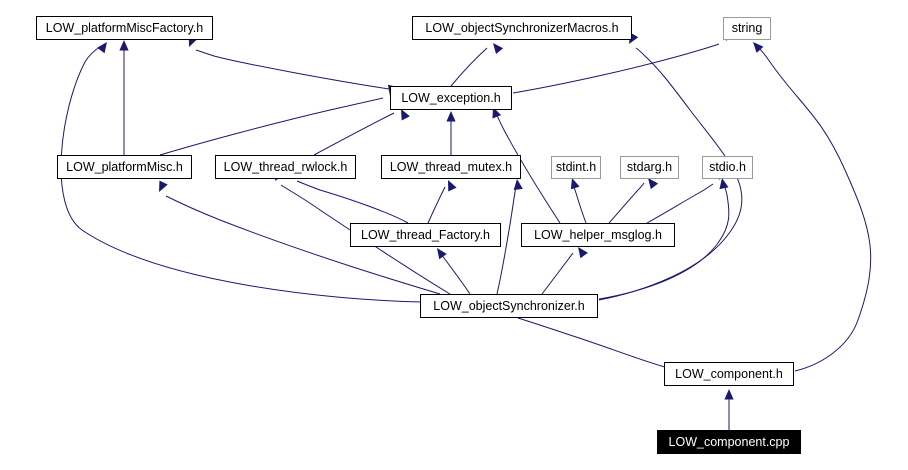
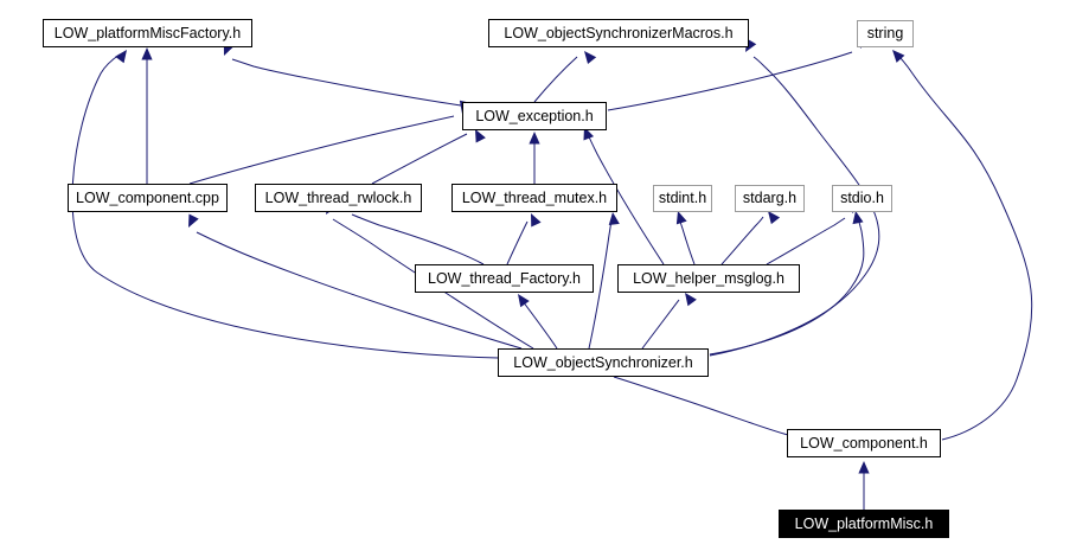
  LOW_platformMiscFactory.h
  LOW_objectSynchronizerMacros.h
  string
  LOW_exception.h
- LOW_platformMisc.h
+ LOW_component.cpp
  LOW_thread_rwlock.h
  LOW_thread_mutex.h
  stdint.h
  stdarg.h
  stdio.h
  LOW_thread_Factory.h
  LOW_helper_msglog.h
  LOW_objectSynchronizer.h
  LOW_component.h
- LOW_component.cpp
+ LOW_platformMisc.h
